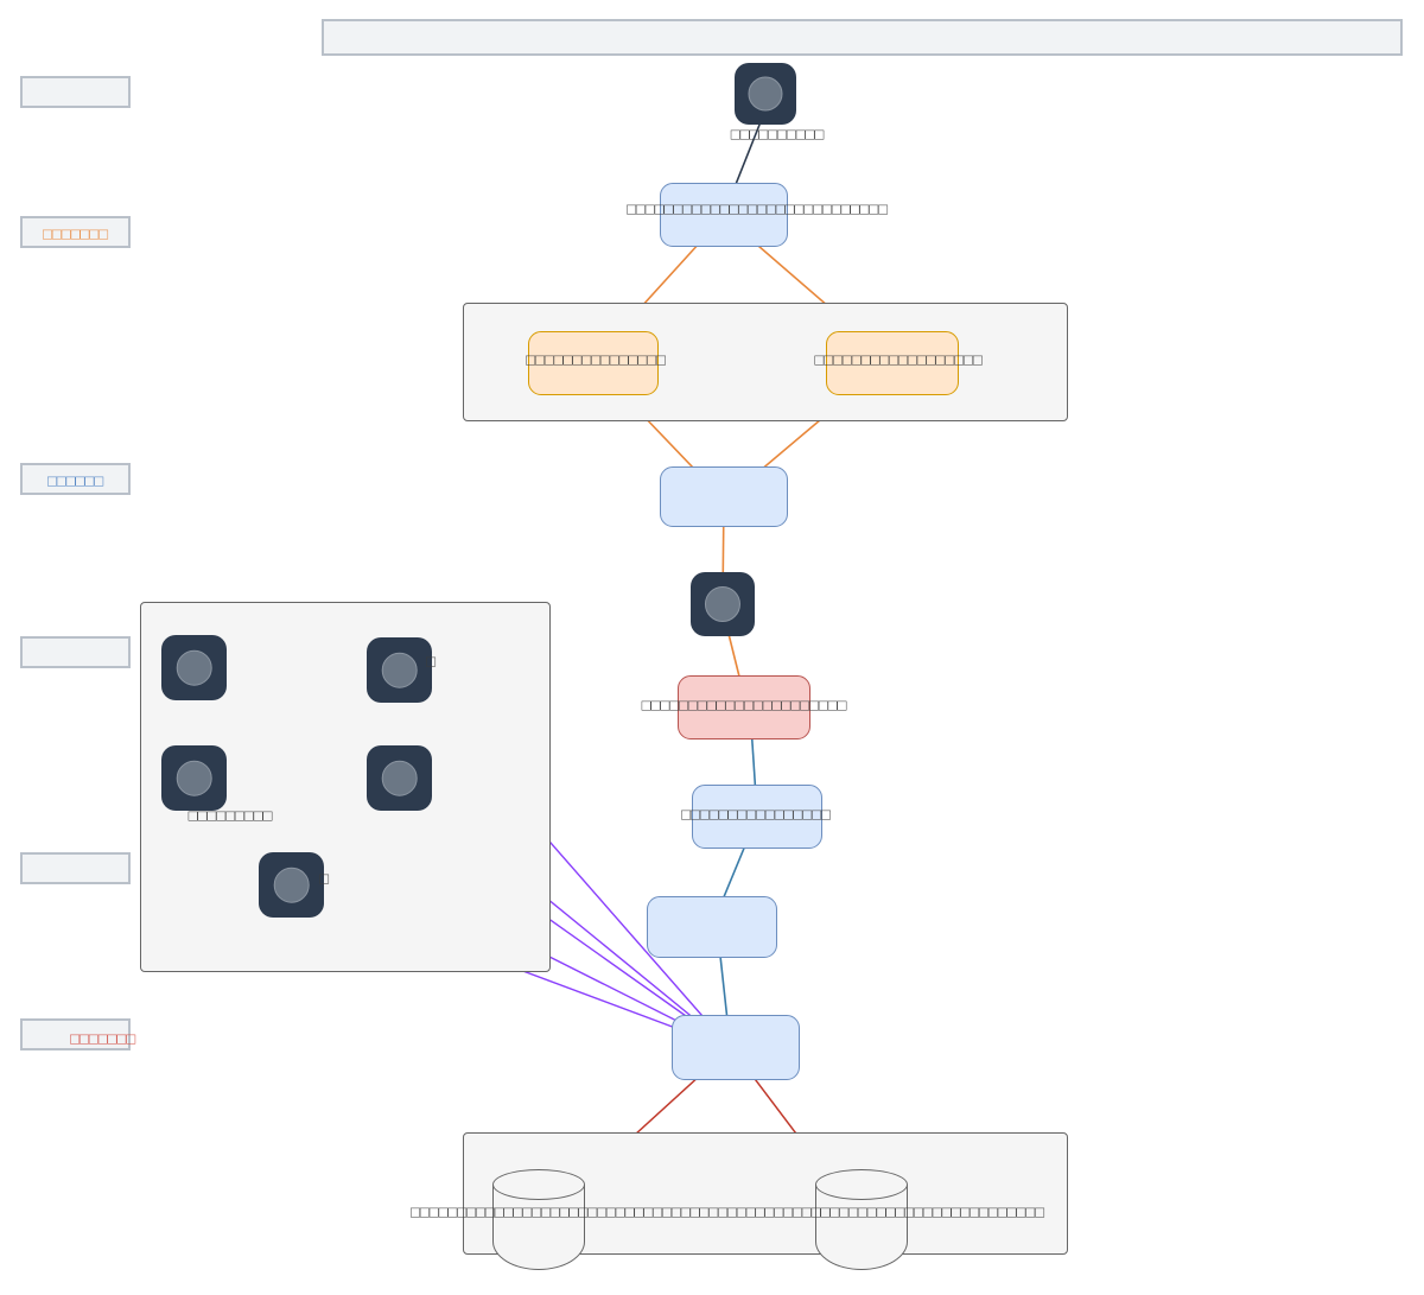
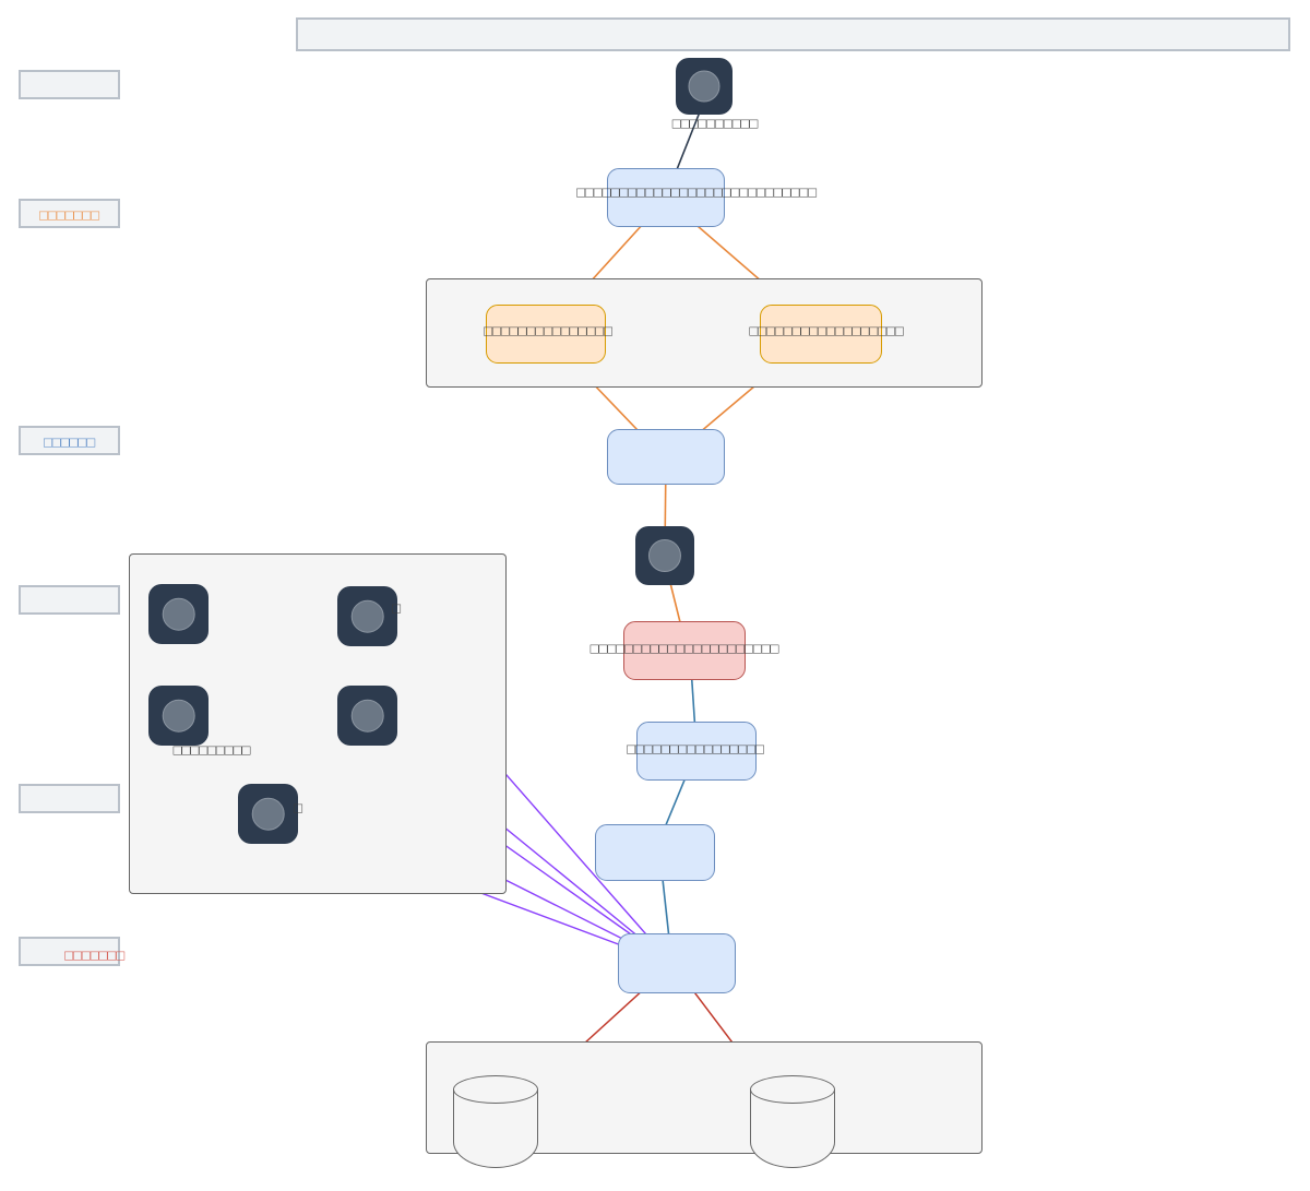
  □□□□□□□
  □□□□□□
  □□□□□□□
  □□□□□□□□□□
  □□□□□□□□□□□□□□□□□□□□□□□□□□□□
  □□□□□□□□□□□□□□□
  □□□□□□□□□□□□□□□□□□
  □□□□□□□□□□□□□□□□□□□□□□
  □□□□□□□□□□□□□□□□
  □
  □□□□□□□□□
  □
- □□□□□□□□□□□□□□□□□□□□□□□□□□□□□□□□□□□□□□□□□□□□□□□□□□□□□□□□□□□□□□□□□□□□
